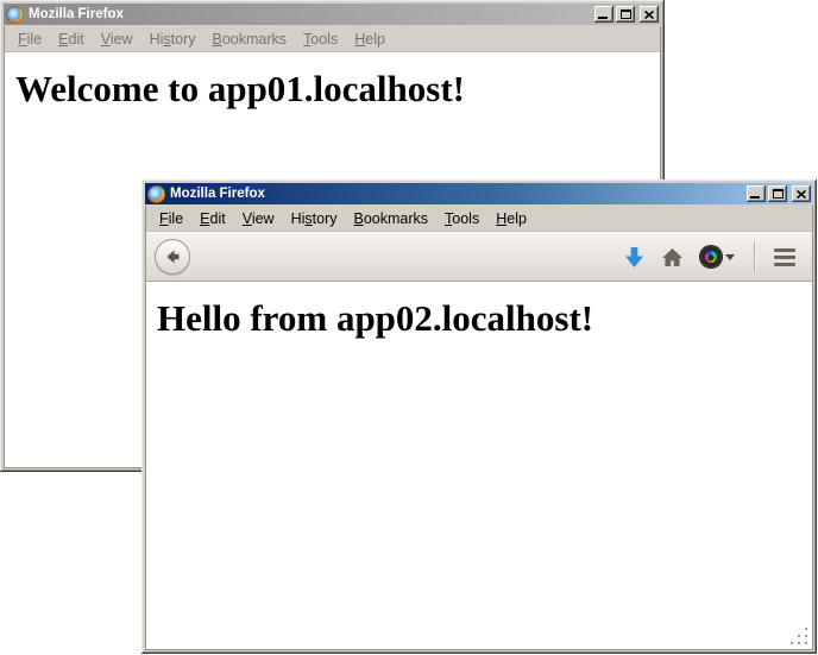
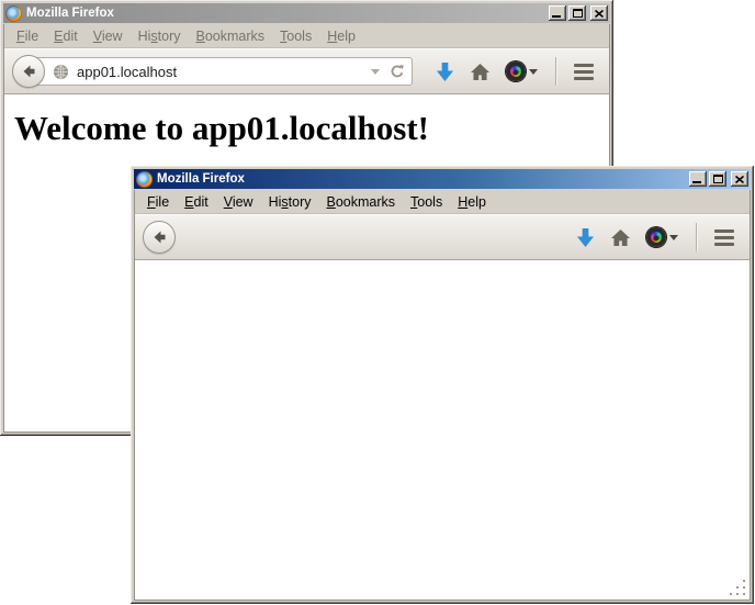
  Mozilla Firefox
  File
  Edit
  View
  History
  Bookmarks
  Tools
  Help
+ app01.localhost
  Welcome to app01.localhost!
  Mozilla Firefox
  File
  Edit
  View
  History
  Bookmarks
  Tools
  Help
- Hello from app02.localhost!
